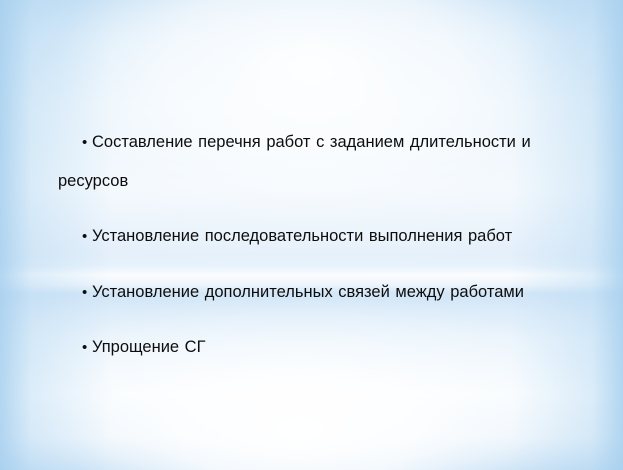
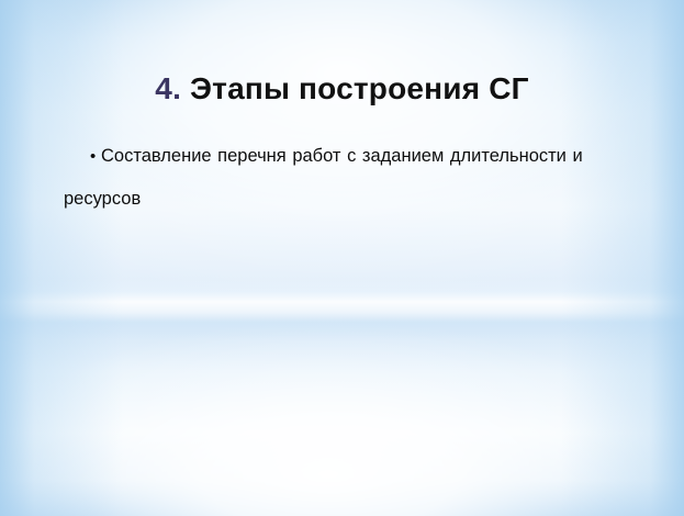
+ 4. Этапы построения СГ
  • Составление перечня работ с заданием длительности и ресурсов
- • Установление последовательности выполнения работ
- • Установление дополнительных связей между работами
- • Упрощение СГ
